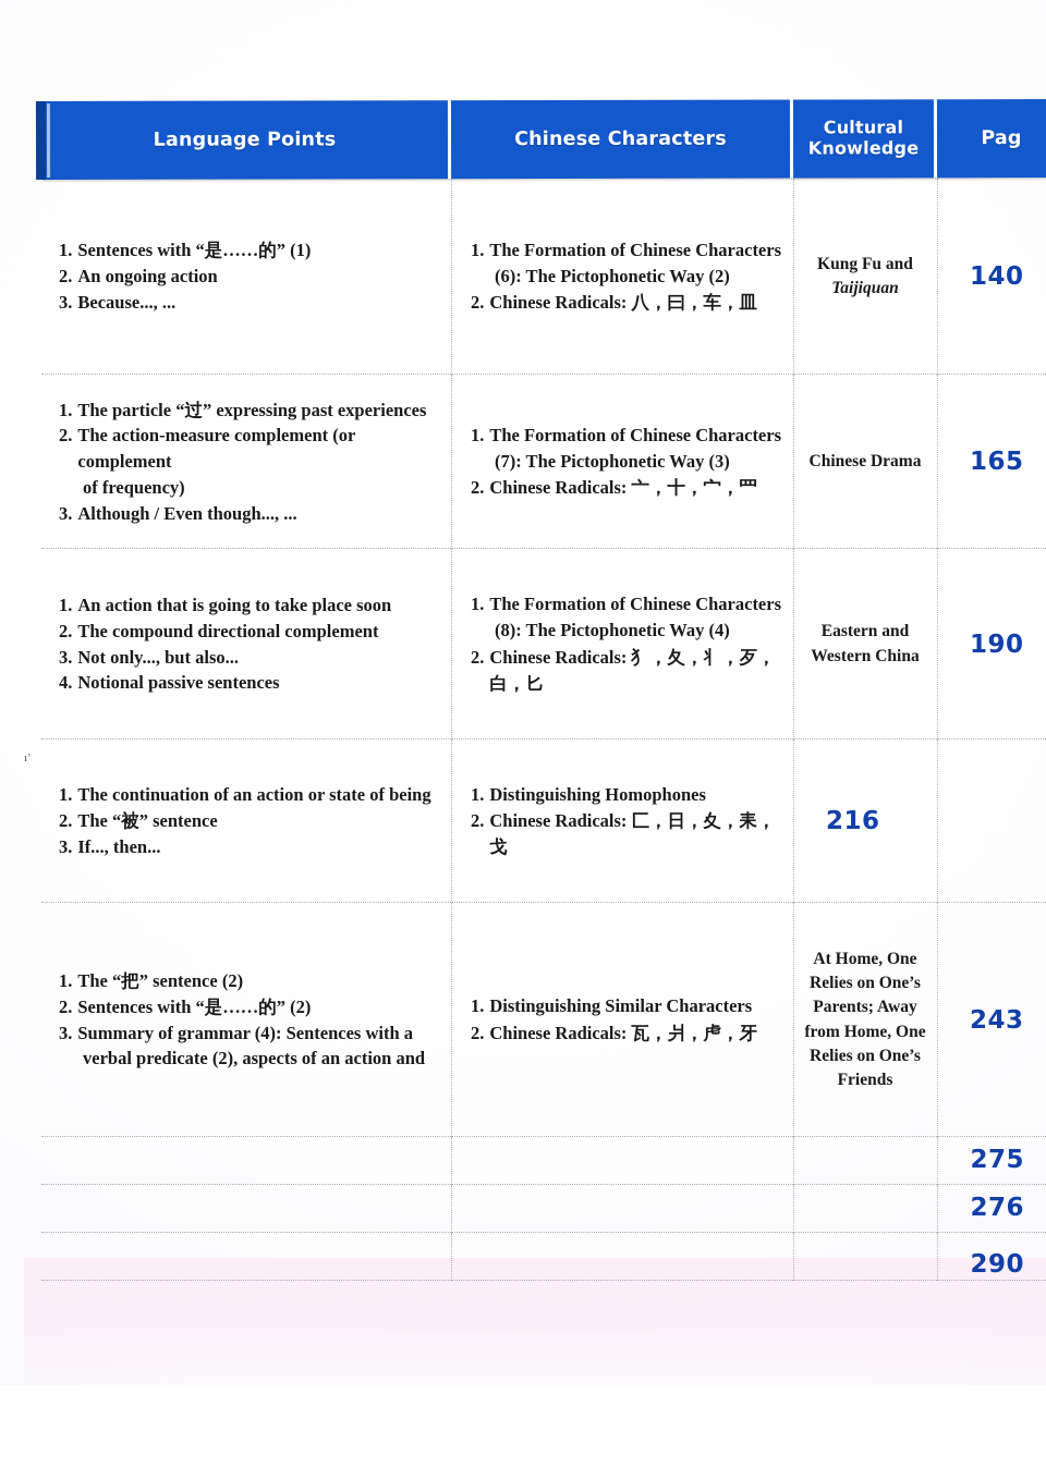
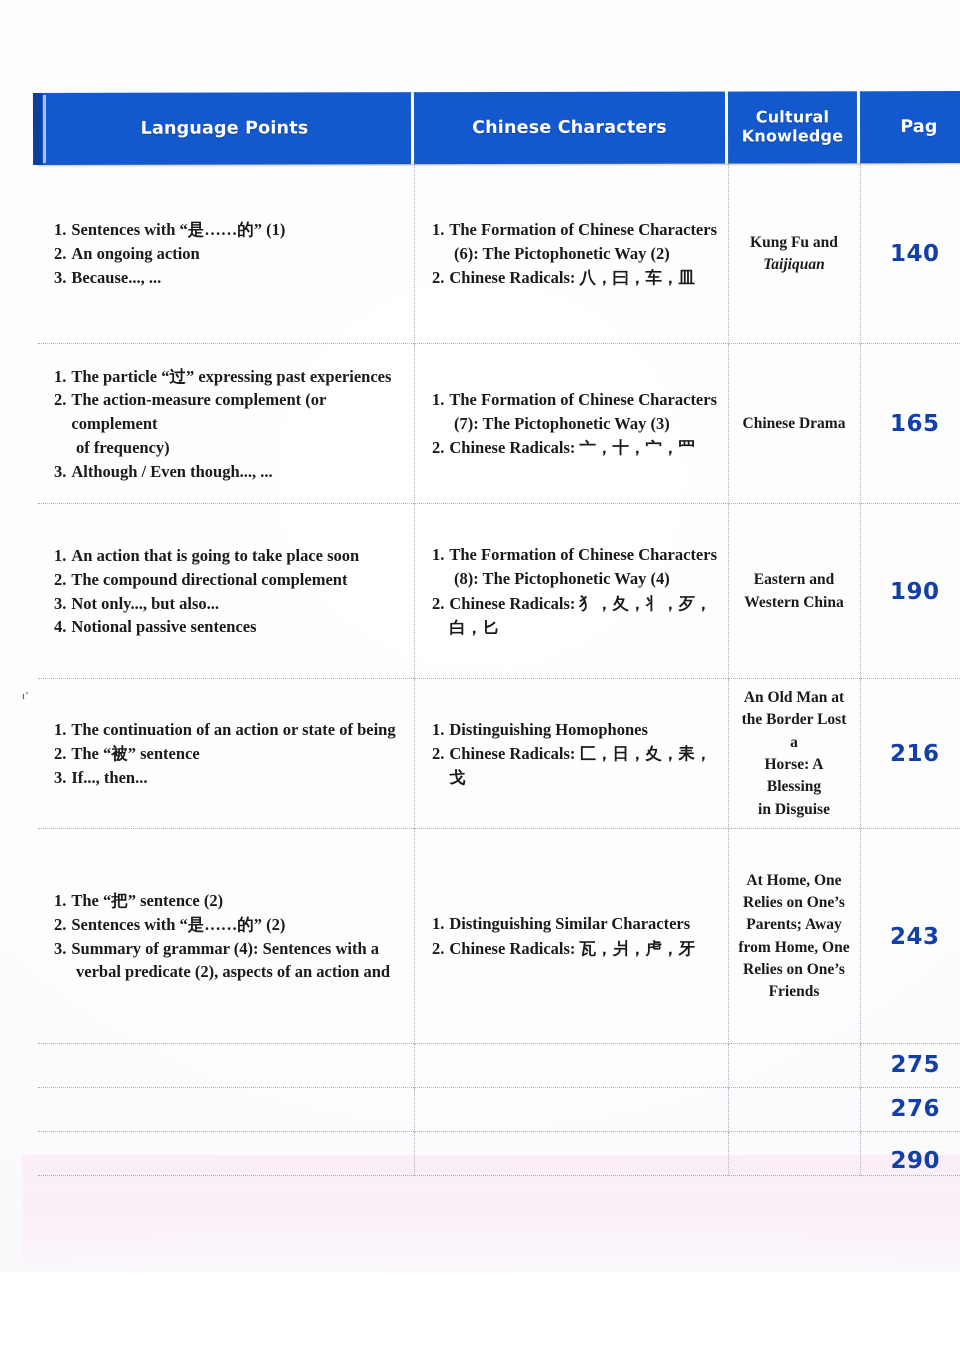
  Language Points
  Chinese Characters
  Cultural
  Knowledge
  Pag
  1.
  Sentences with “是……的” (1)
  2.
  An ongoing action
  3.
  Because..., ...
  1.
  The Formation of Chinese Characters
  (6): The Pictophonetic Way (2)
  2.
  Chinese Radicals: 八，曰，车，皿
  Kung Fu and
  Taijiquan
  140
  1.
  The particle “过” expressing past experiences
  2.
  The action-measure complement (or complement
  of frequency)
  3.
  Although / Even though..., ...
  1.
  The Formation of Chinese Characters
  (7): The Pictophonetic Way (3)
  2.
  Chinese Radicals: 亠，十，宀，罒
  Chinese Drama
  165
  1.
  An action that is going to take place soon
  2.
  The compound directional complement
  3.
  Not only..., but also...
  4.
  Notional passive sentences
  1.
  The Formation of Chinese Characters
  (8): The Pictophonetic Way (4)
  2.
  Chinese Radicals: 犭，夂，丬，歹，白，匕
  Eastern and
  Western China
  190
  1.
  The continuation of an action or state of being
  2.
  The “被” sentence
  3.
  If..., then...
  1.
  Distinguishing Homophones
  2.
  Chinese Radicals: 匚，日，夊，耒，戈
+ An Old Man at
+ the Border Lost a
+ Horse: A Blessing
+ in Disguise
  216
  1.
  The “把” sentence (2)
  2.
  Sentences with “是……的” (2)
  3.
  Summary of grammar (4): Sentences with a
  verbal predicate (2), aspects of an action and
  1.
  Distinguishing Similar Characters
  2.
  Chinese Radicals: 瓦，爿，虍，牙
  At Home, One
  Relies on One’s
  Parents; Away
  from Home, One
  Relies on One’s
  Friends
  243
  275
  276
  290
  ıʼ
